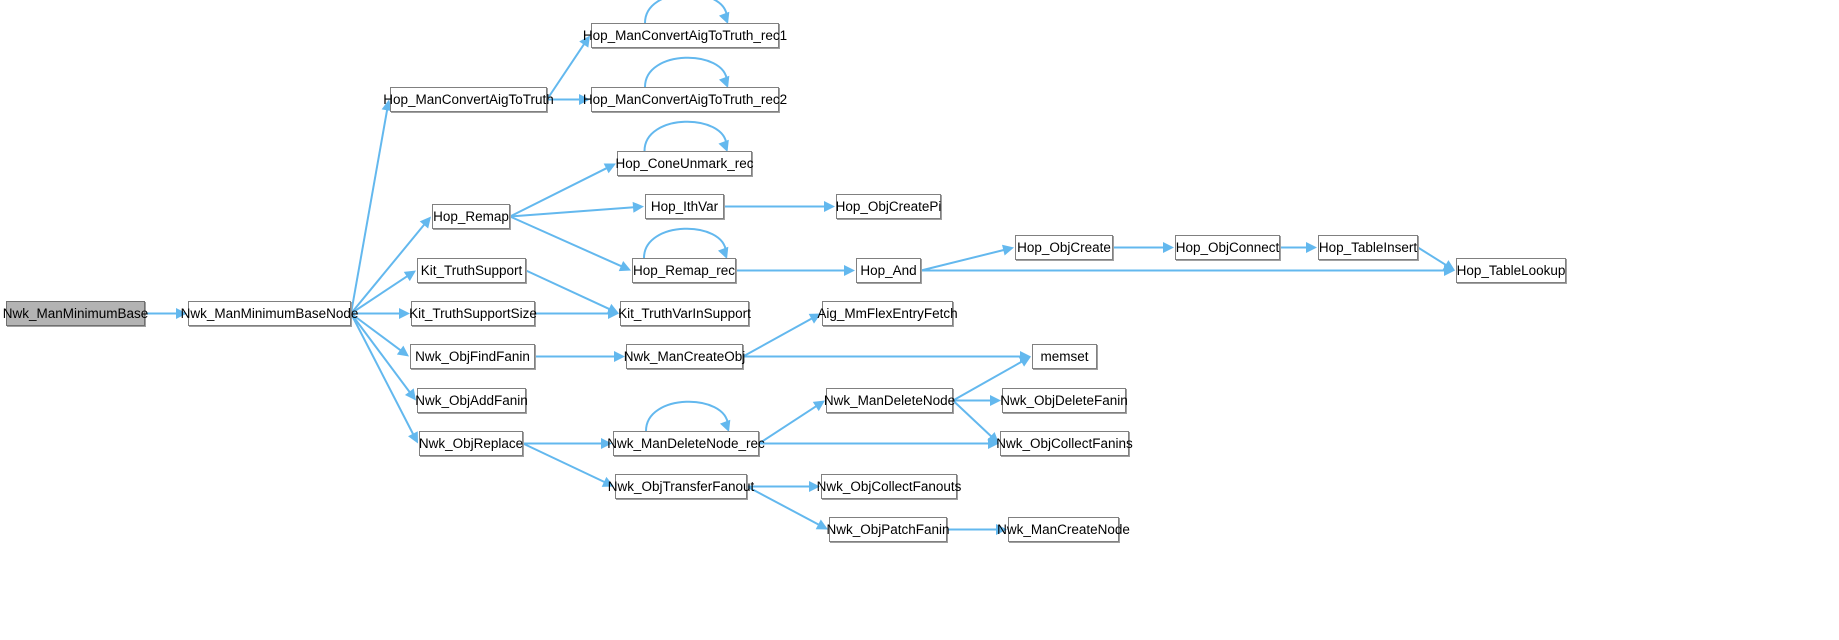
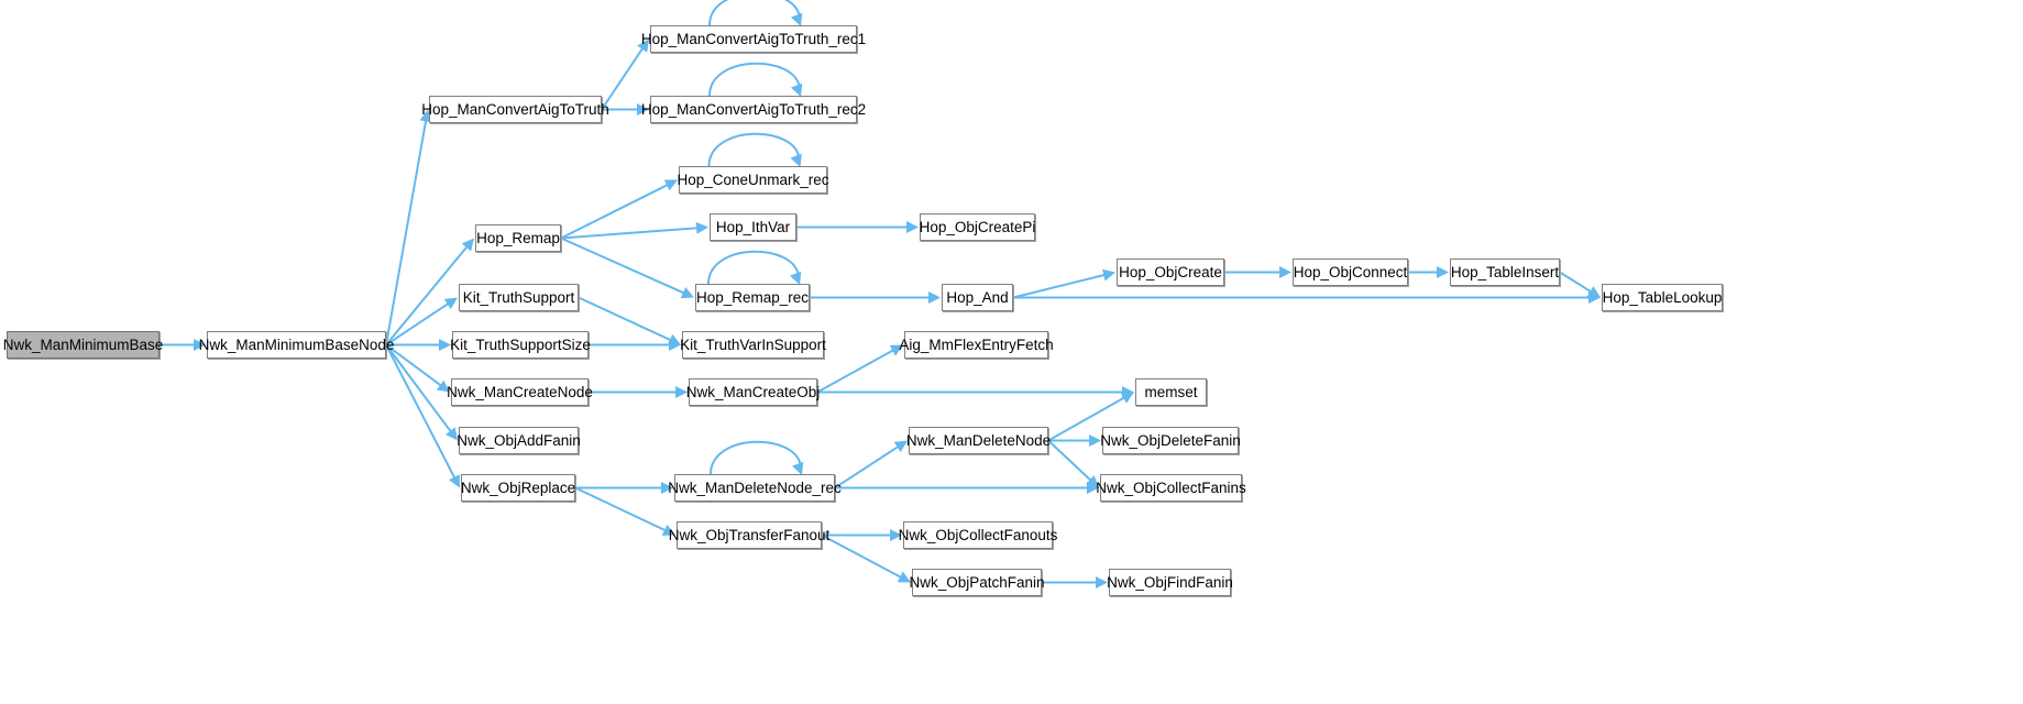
  Nwk_ManMinimumBase
  Nwk_ManMinimumBaseNode
  Hop_ManConvertAigToTruth
  Hop_ManConvertAigToTruth_rec1
  Hop_ManConvertAigToTruth_rec2
  Hop_Remap
  Hop_ConeUnmark_rec
  Hop_IthVar
  Hop_ObjCreatePi
  Hop_Remap_rec
  Hop_And
  Hop_ObjCreate
  Hop_ObjConnect
  Hop_TableInsert
  Hop_TableLookup
  Kit_TruthSupport
  Kit_TruthSupportSize
  Kit_TruthVarInSupport
  Aig_MmFlexEntryFetch
- Nwk_ObjFindFanin
+ Nwk_ManCreateNode
  Nwk_ManCreateObj
  memset
  Nwk_ObjAddFanin
  Nwk_ManDeleteNode
  Nwk_ObjDeleteFanin
  Nwk_ObjReplace
  Nwk_ManDeleteNode_rec
  Nwk_ObjCollectFanins
  Nwk_ObjTransferFanout
  Nwk_ObjCollectFanouts
  Nwk_ObjPatchFanin
- Nwk_ManCreateNode
+ Nwk_ObjFindFanin
